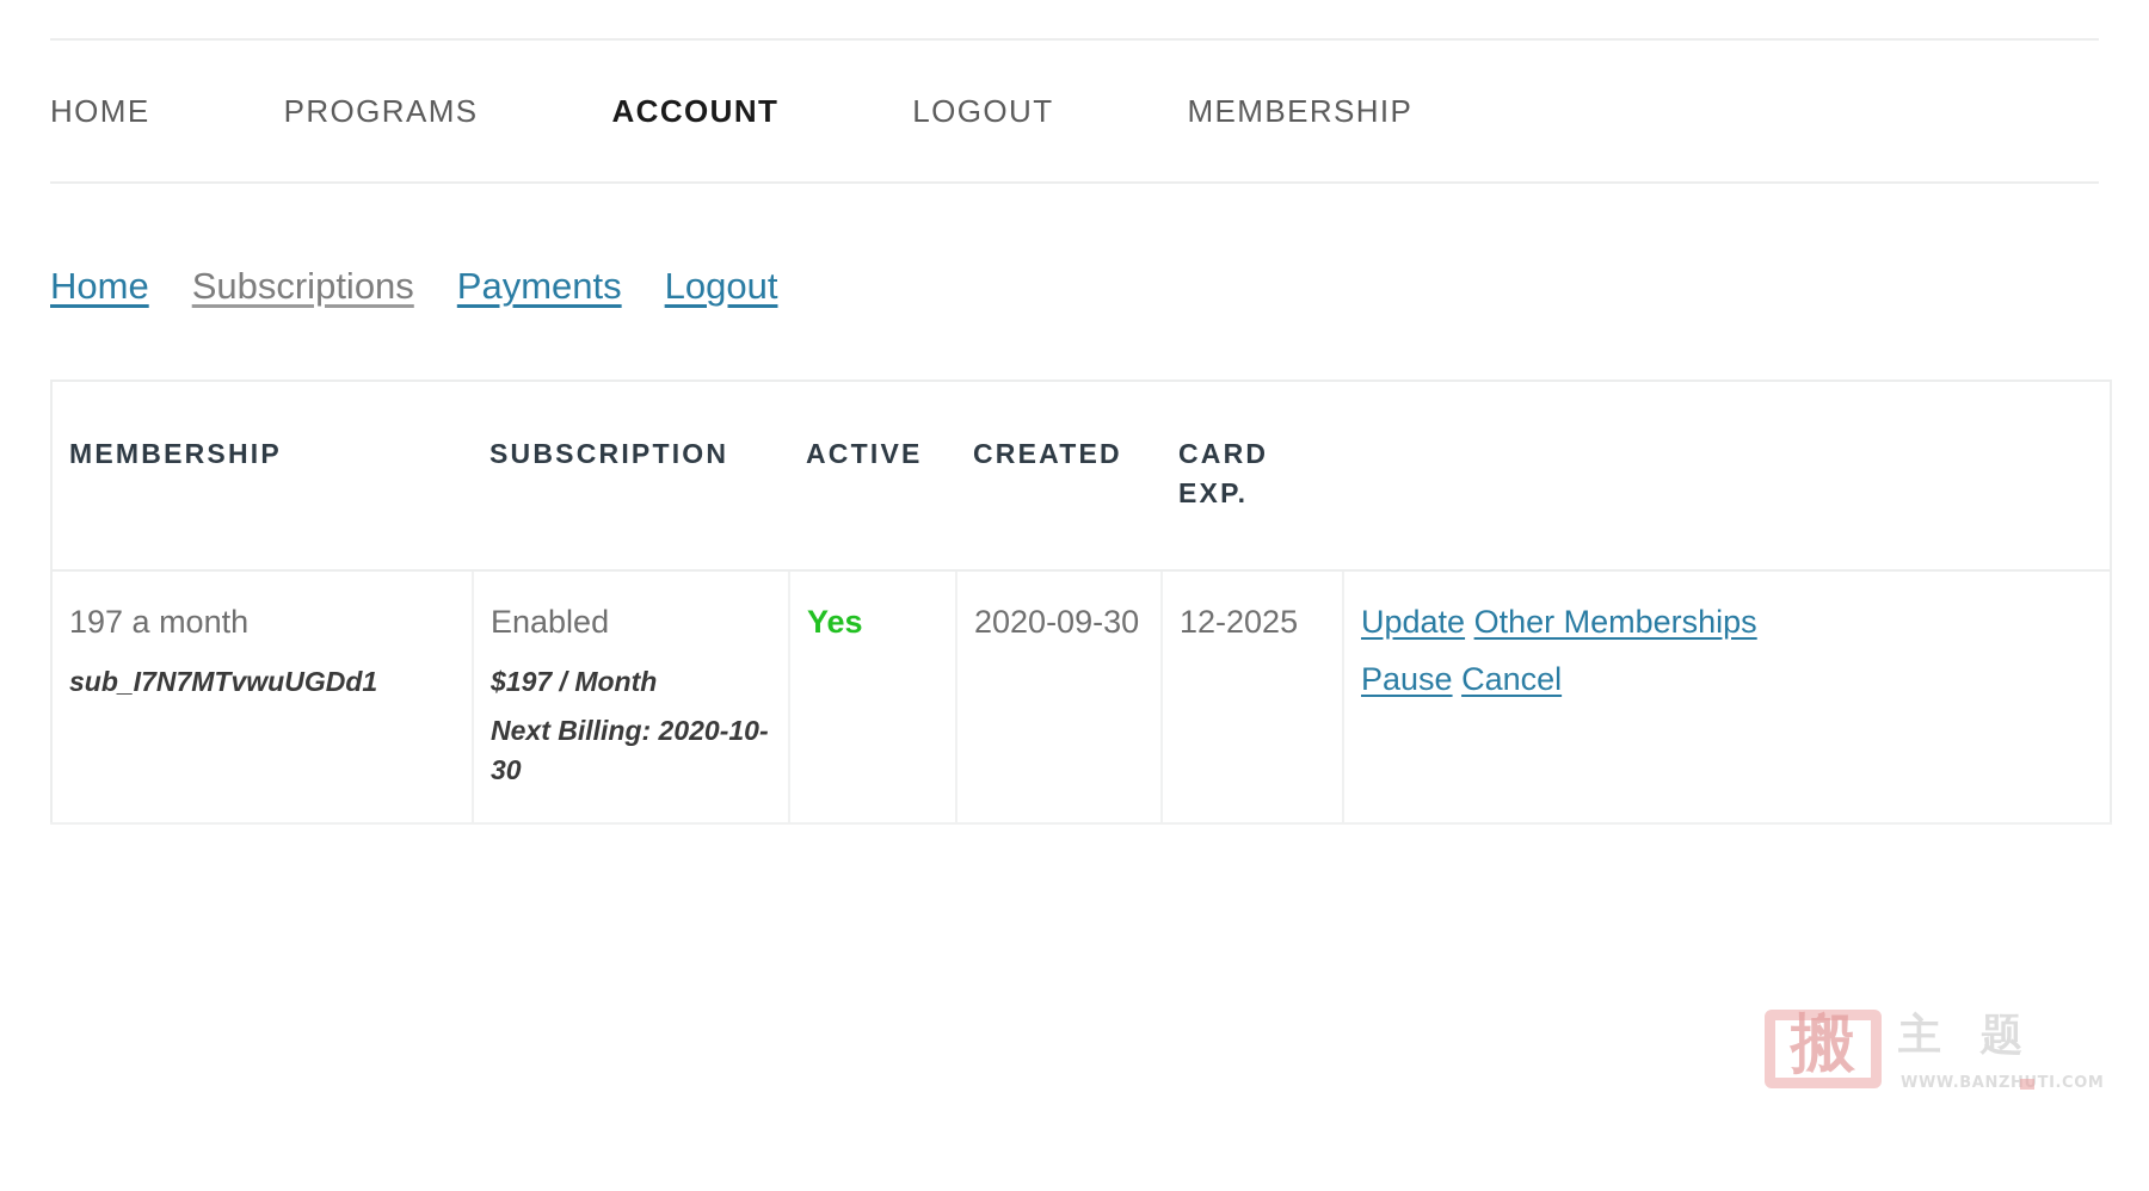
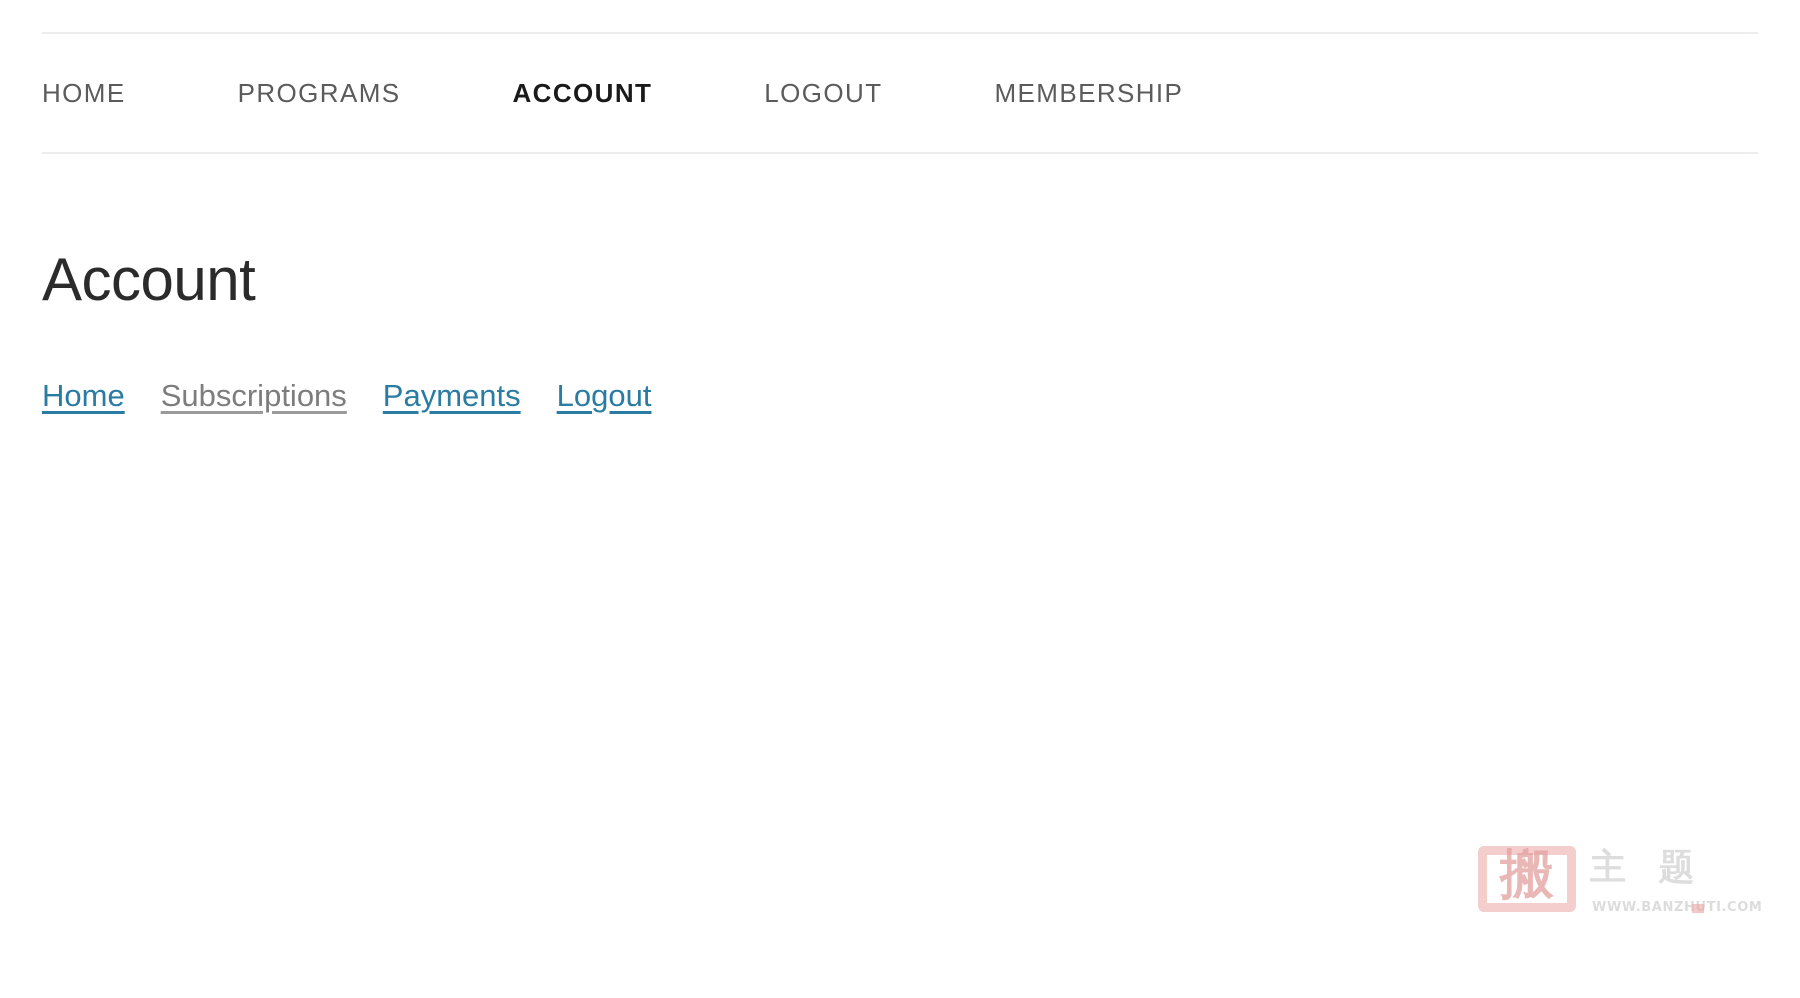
  HOME
  PROGRAMS
  ACCOUNT
  LOGOUT
  MEMBERSHIP
+ Account
  Home
  Subscriptions
  Payments
  Logout
- MEMBERSHIP	SUBSCRIPTION	ACTIVE	CREATED	CARD EXP.
- 197 a month sub_I7N7MTvwuUGDd1	Enabled $197 / Month Next Billing: 2020-10-30	Yes	2020-09-30	12-2025	Update Other Memberships Pause Cancel
  搬
  主 题
  WWW.BANZHUTI.COM
